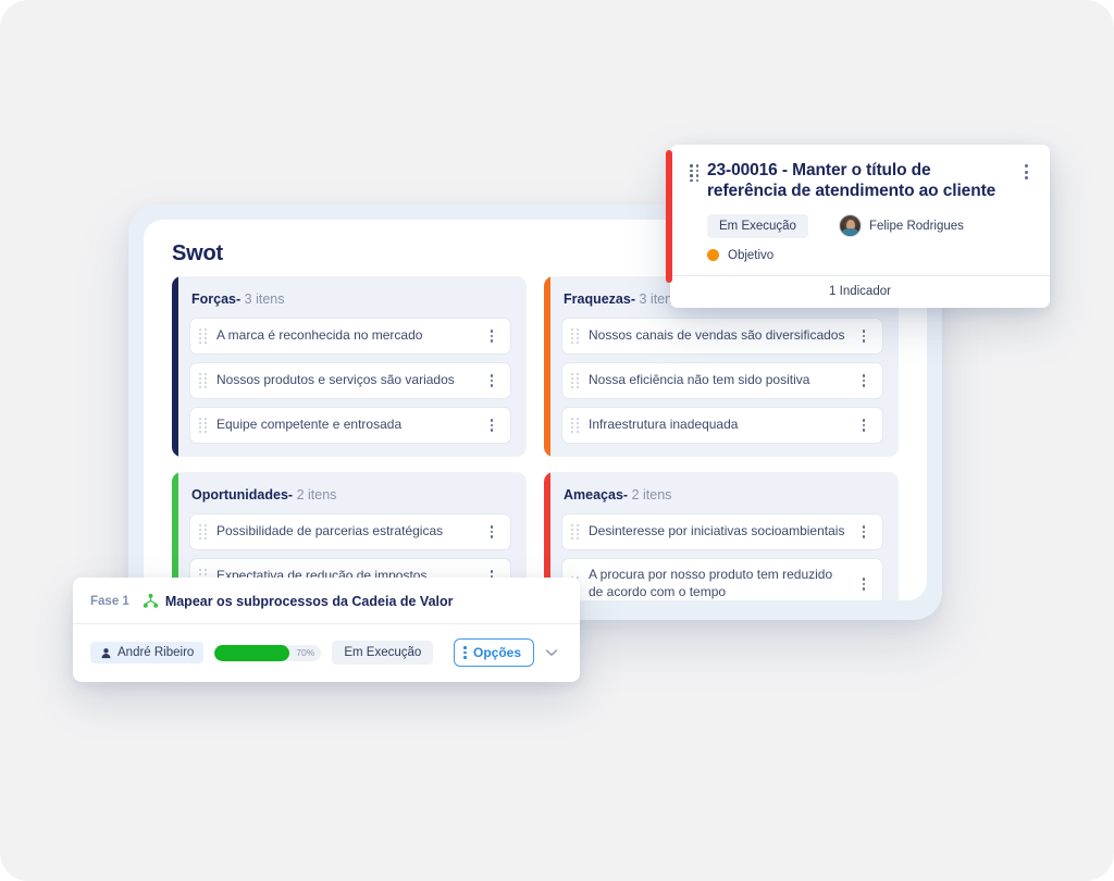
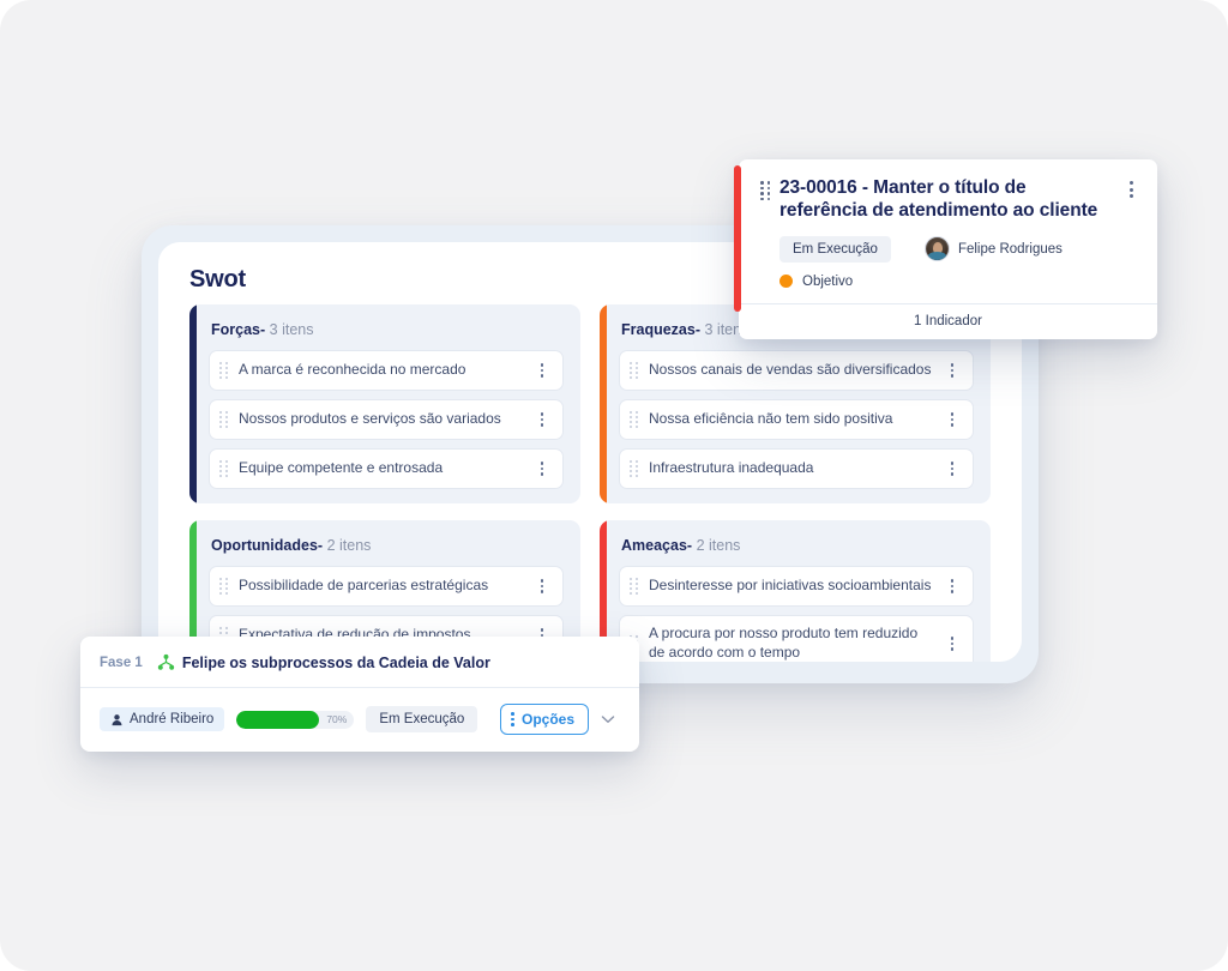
  Swot
  Forças- 3 itens
  A marca é reconhecida no mercado
  Nossos produtos e serviços são variados
  Equipe competente e entrosada
  Fraquezas- 3 iten
  Nossos canais de vendas são diversificados
  Nossa eficiência não tem sido positiva
  Infraestrutura inadequada
  Oportunidades- 2 itens
  Possibilidade de parcerias estratégicas
  Expectativa de redução de impostos
  Ameaças- 2 itens
  Desinteresse por iniciativas socioambientais
  A procura por nosso produto tem reduzido de acordo com o tempo
  23-00016 - Manter o título de referência de atendimento ao cliente
  Em Execução
  Felipe Rodrigues
  Objetivo
  1 Indicador
  Fase 1
- Mapear os subprocessos da Cadeia de Valor
+ Felipe os subprocessos da Cadeia de Valor
  André Ribeiro
  70%
  Em Execução
  Opções
